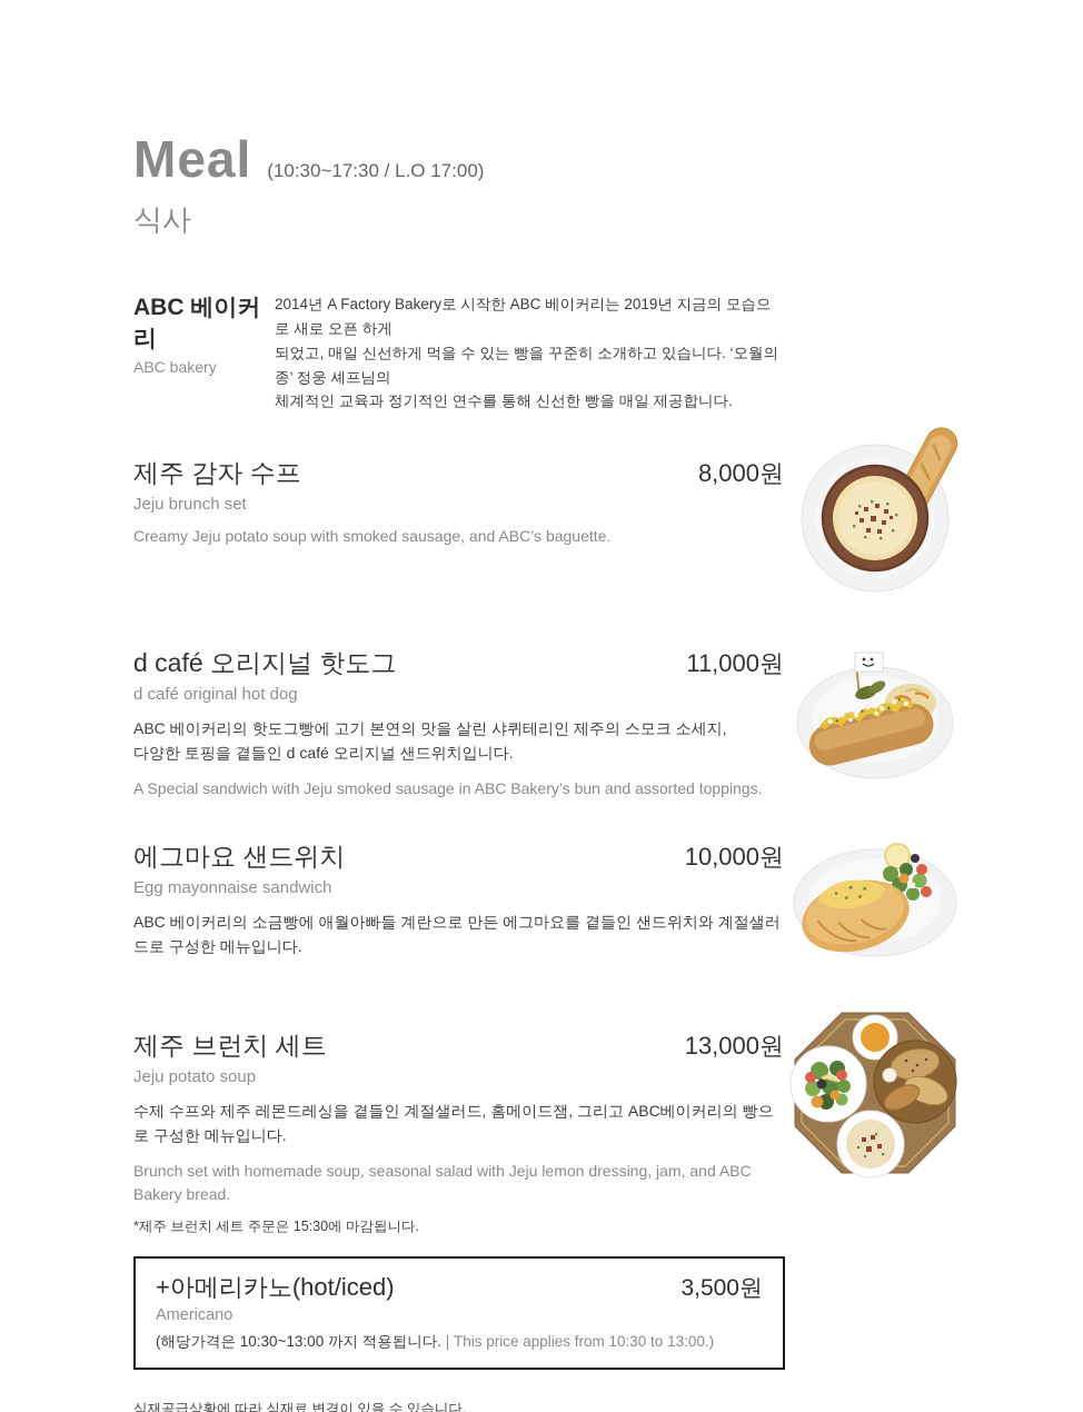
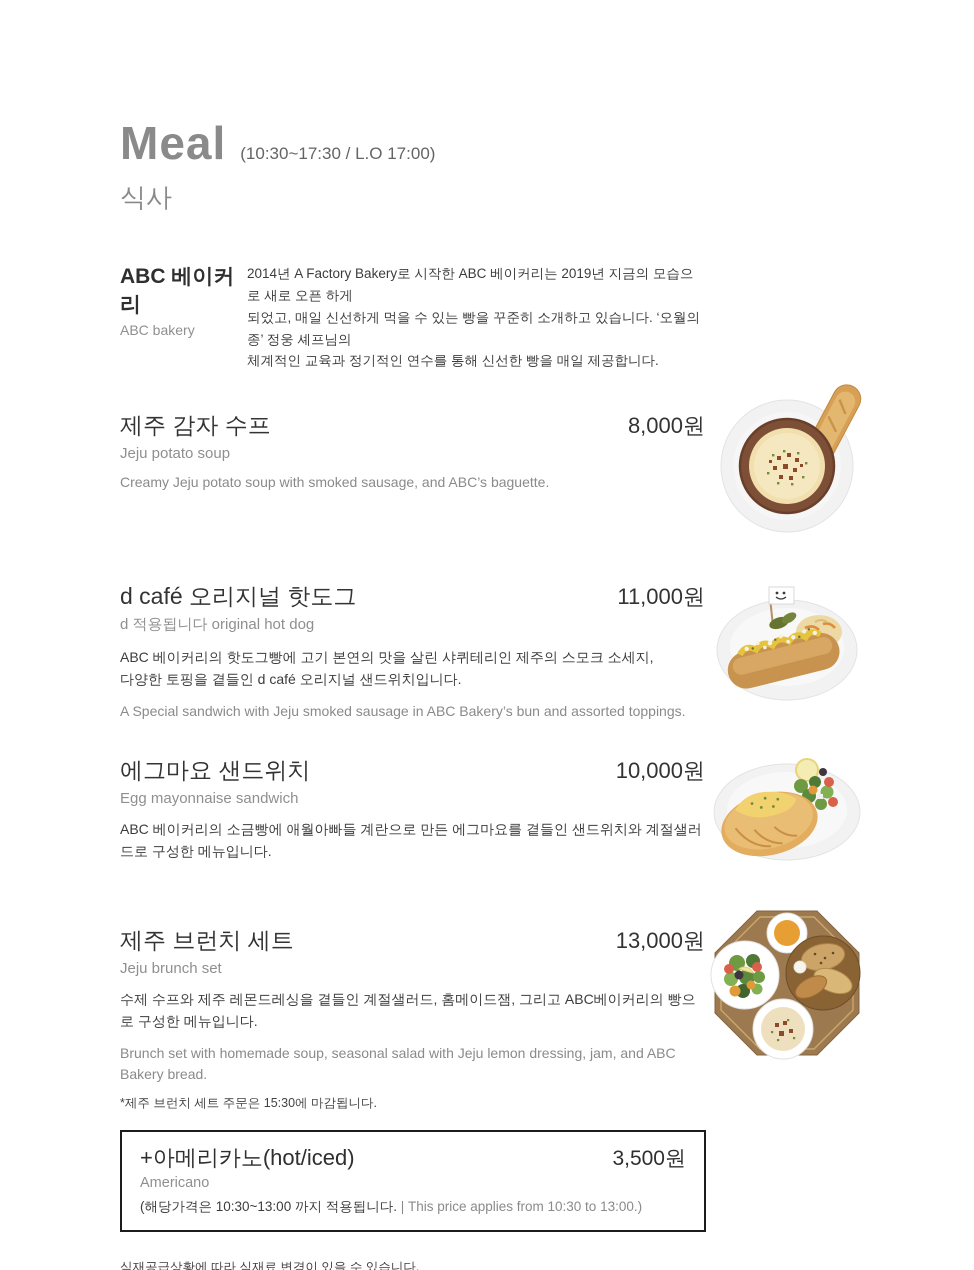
  Meal
  (10:30~17:30 / L.O 17:00)
  식사
  ABC 베이커리
  ABC bakery
  2014년 A Factory Bakery로 시작한 ABC 베이커리는 2019년 지금의 모습으로 새로 오픈 하게
  되었고, 매일 신선하게 먹을 수 있는 빵을 꾸준히 소개하고 있습니다. ‘오월의 종’ 정웅 셰프님의
  체계적인 교육과 정기적인 연수를 통해 신선한 빵을 매일 제공합니다.
  제주 감자 수프
  8,000원
- Jeju brunch set
+ Jeju potato soup
  Creamy Jeju potato soup with smoked sausage, and ABC’s baguette.
  d café 오리지널 핫도그
  11,000원
- d café original hot dog
+ d 적용됩니다 original hot dog
  ABC 베이커리의 핫도그빵에 고기 본연의 맛을 살린 샤퀴테리인 제주의 스모크 소세지,
  다양한 토핑을 곁들인 d café 오리지널 샌드위치입니다.
  A Special sandwich with Jeju smoked sausage in ABC Bakery’s bun and assorted toppings.
  에그마요 샌드위치
  10,000원
  Egg mayonnaise sandwich
  ABC 베이커리의 소금빵에 애월아빠들 계란으로 만든 에그마요를 곁들인 샌드위치와 계절샐러드로 구성한 메뉴입니다.
  제주 브런치 세트
  13,000원
- Jeju potato soup
+ Jeju brunch set
  수제 수프와 제주 레몬드레싱을 곁들인 계절샐러드, 홈메이드잼, 그리고 ABC베이커리의 빵으로 구성한 메뉴입니다.
  Brunch set with homemade soup, seasonal salad with Jeju lemon dressing, jam, and ABC Bakery bread.
  *제주 브런치 세트 주문은 15:30에 마감됩니다.
  +아메리카노(hot/iced)
  3,500원
  Americano
  (해당가격은 10:30~13:00 까지 적용됩니다. | This price applies from 10:30 to 13:00.)
  식재공급상황에 따라 식재료 변경이 있을 수 있습니다.
